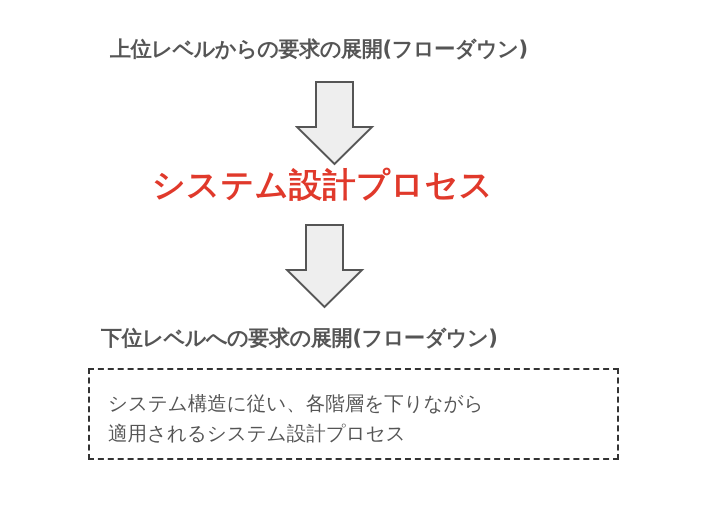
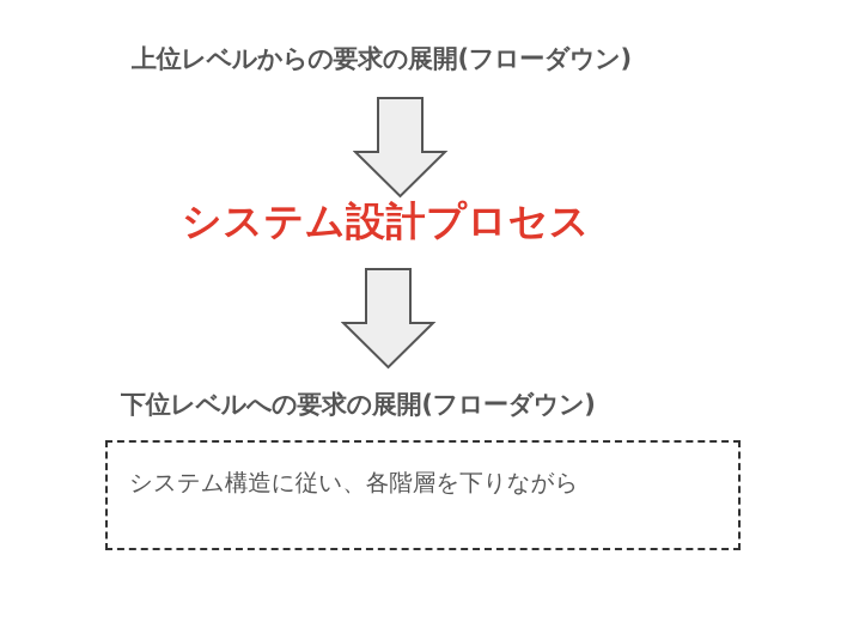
  上位レベルからの要求の展開(フローダウン)
  システム設計プロセス
  下位レベルへの要求の展開(フローダウン)
  システム構造に従い、各階層を下りながら
- 適用されるシステム設計プロセス
